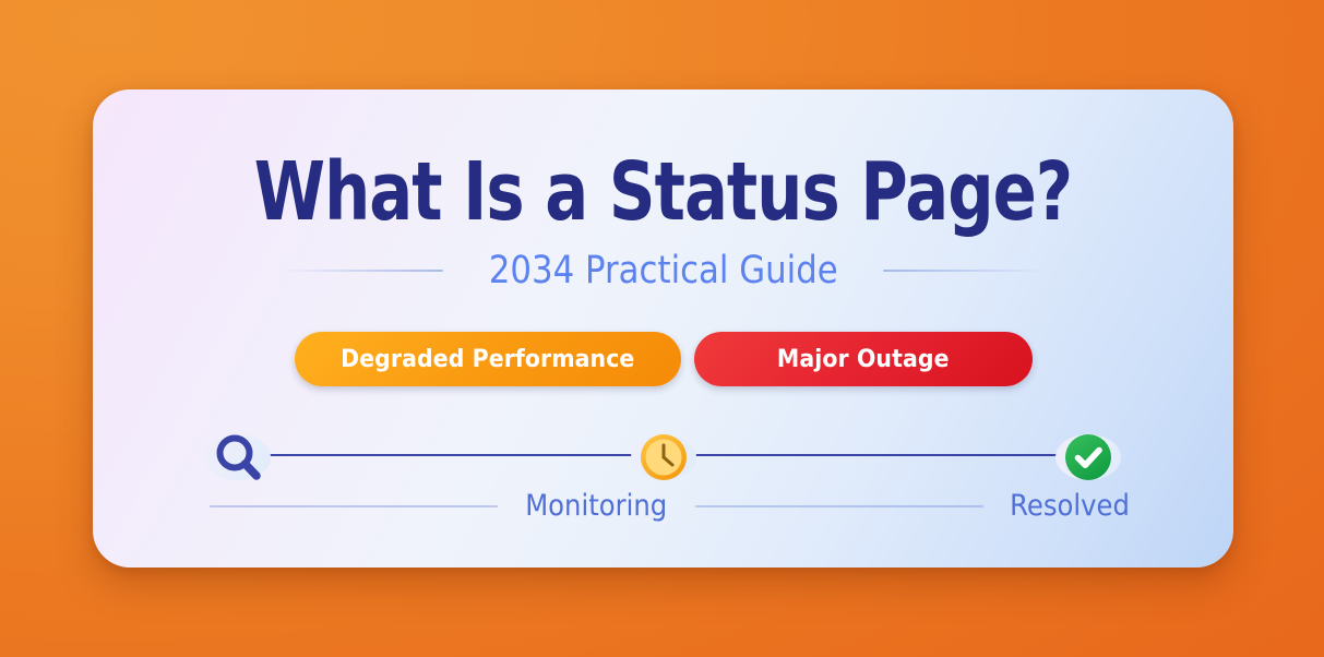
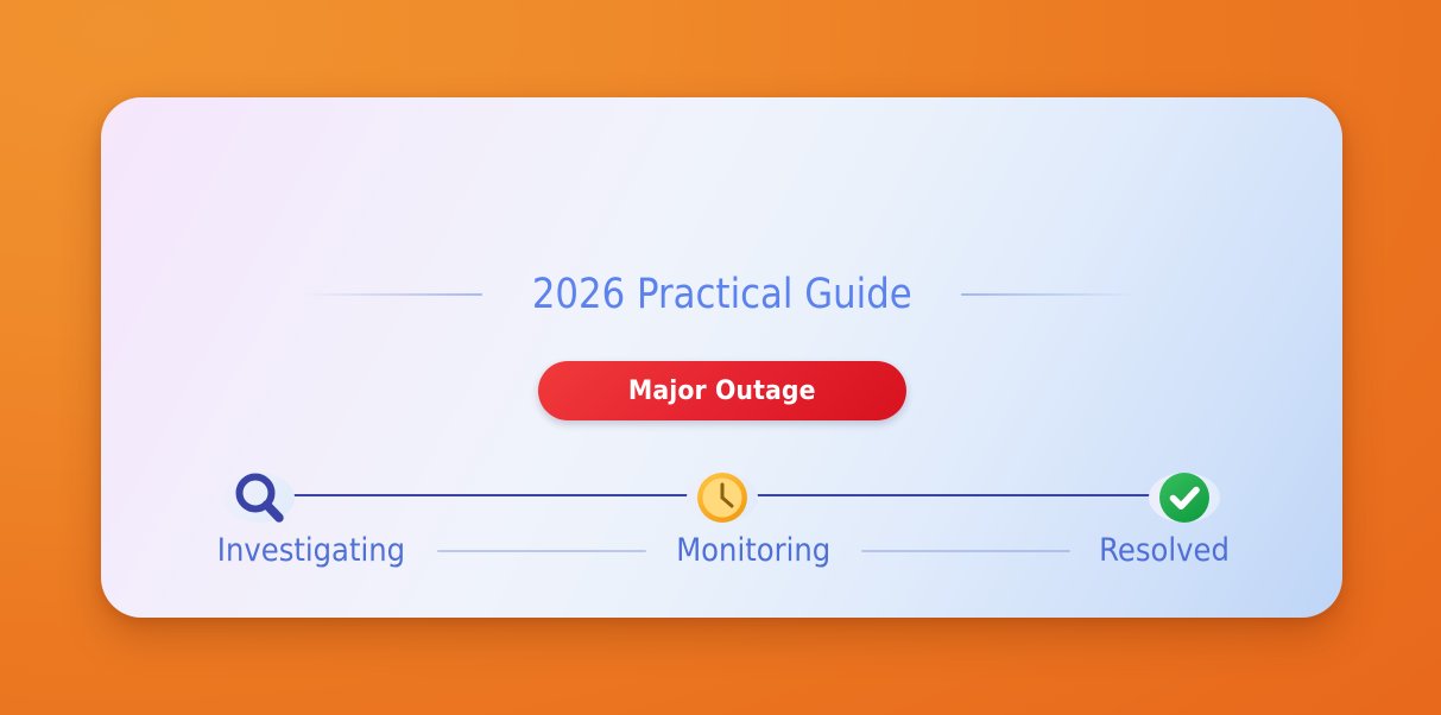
- What Is a Status Page?
- 2034 Practical Guide
+ 2026 Practical Guide
- Degraded Performance
  Major Outage
+ Investigating
  Monitoring
  Resolved
